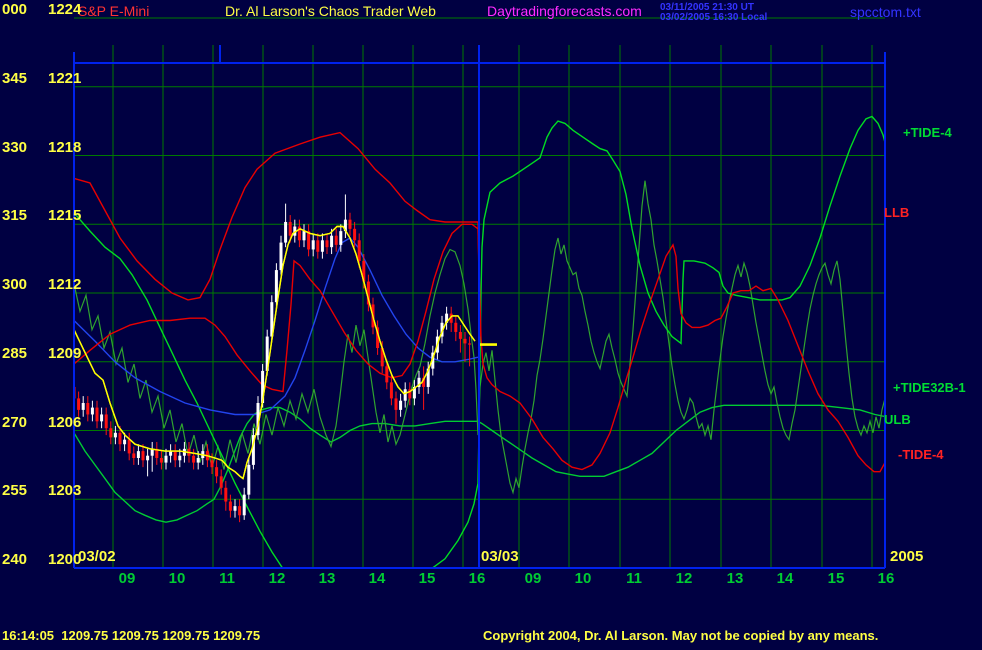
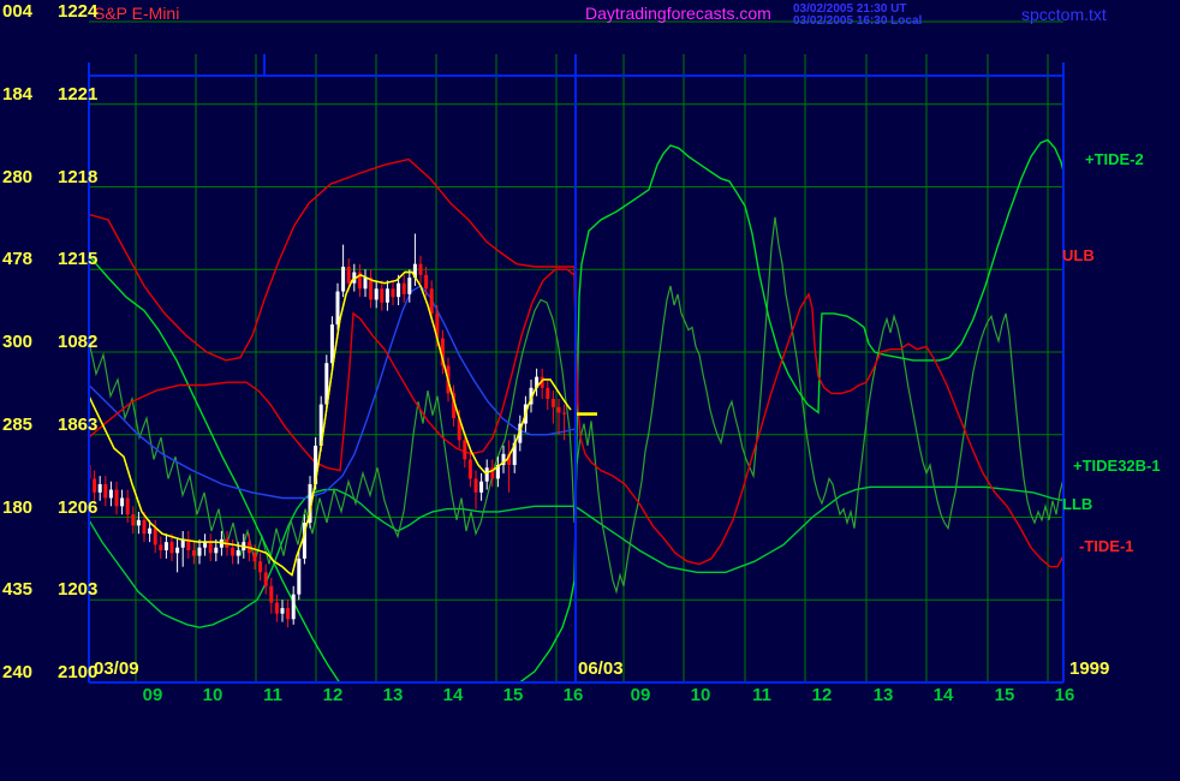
  S&P E-Mini
- Dr. Al Larson's Chaos Trader Web
  Daytradingforecasts.com
- 03/11/2005 21:30 UT
+ 03/02/2005 21:30 UT
  03/02/2005 16:30 Local
  spcctom.txt
- 000 1224
+ 004 1224
- 345 1221
+ 184 1221
- 330 1218
+ 280 1218
- 315 1215
+ 478 1215
- 300 1212
+ 300 1082
- 285 1209
+ 285 1863
- 270 1206
+ 180 1206
- 255 1203
+ 435 1203
- 240 1200
+ 240 2100
  09
  10
  11
  12
  13
  14
  15
  16
  09
  10
  11
  12
  13
  14
  15
  16
- +TIDE-4
+ +TIDE-2
- LLB
+ ULB
  +TIDE32B-1
- ULB
+ LLB
- -TIDE-4
+ -TIDE-1
- 03/02
+ 03/09
- 03/03
+ 06/03
- 2005
+ 1999
- 16:14:05 1209.75 1209.75 1209.75 1209.75
- Copyright 2004, Dr. Al Larson. May not be copied by any means.
